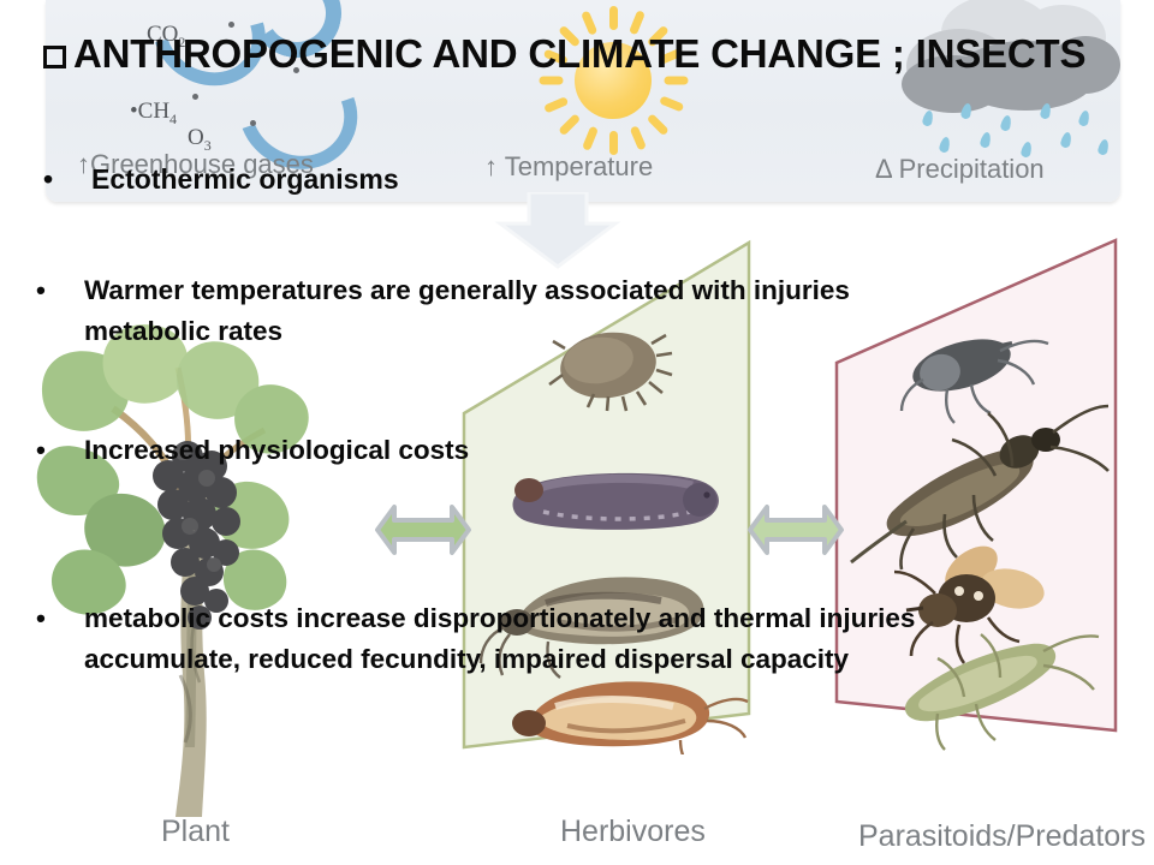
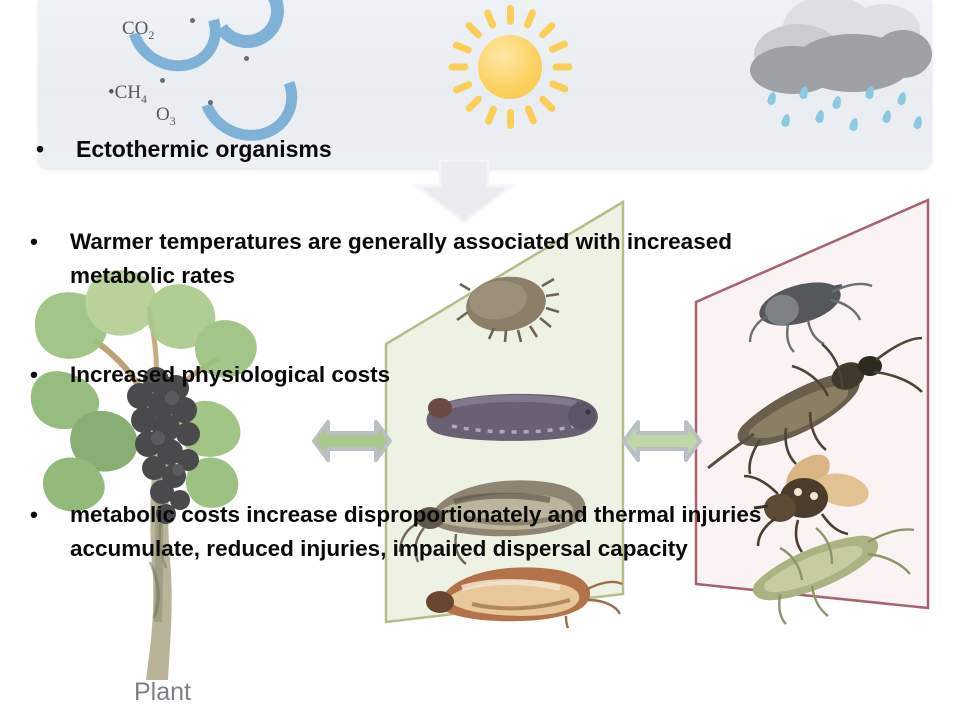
  CO2
  •CH4
  O3
- ↑Greenhouse gases
- ↑ Temperature
- Δ Precipitation
- ANTHROPOGENIC AND CLIMATE CHANGE ; INSECTS
  Plant
- Herbivores
- Parasitoids/Predators
  •
  Ectothermic organisms
  •
- Warmer temperatures are generally associated with injuries metabolic rates
+ Warmer temperatures are generally associated with increased metabolic rates
  •
  Increased physiological costs
  •
- metabolic costs increase disproportionately and thermal injuries accumulate, reduced fecundity, impaired dispersal capacity
+ metabolic costs increase disproportionately and thermal injuries accumulate, reduced injuries, impaired dispersal capacity
